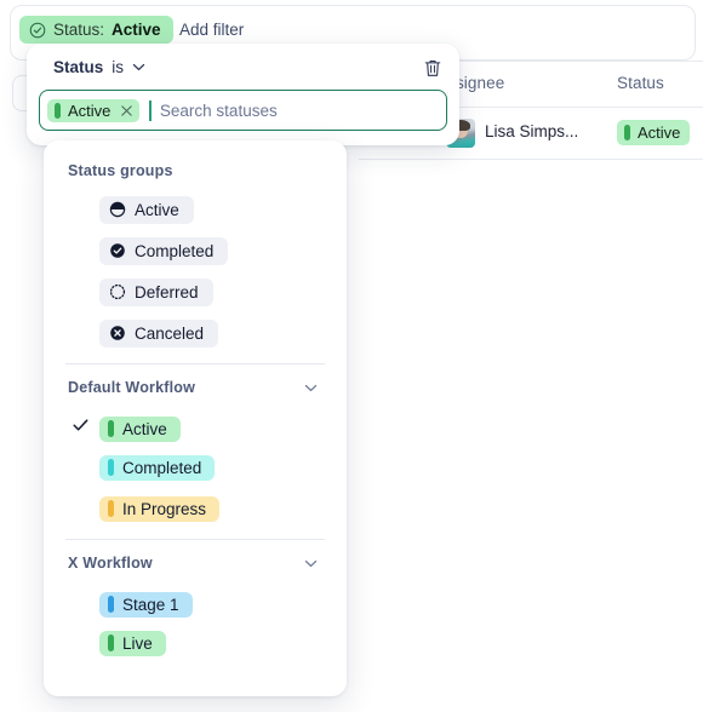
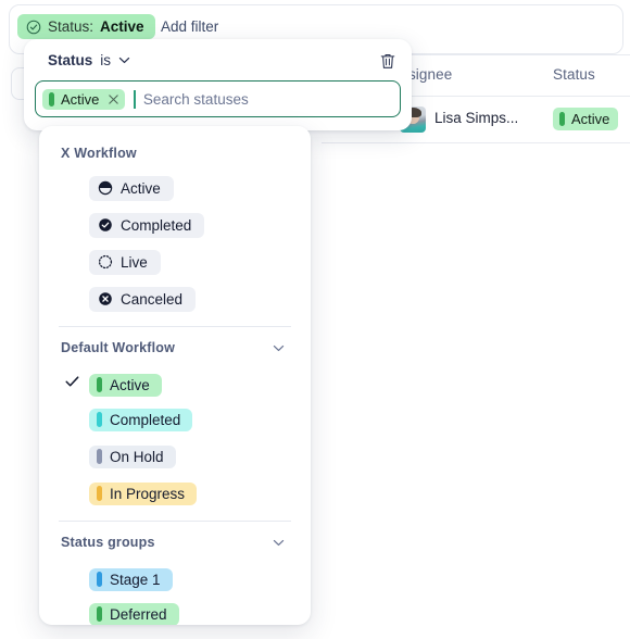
  signee
  Status
  Lisa Simps...
  Active
  Status:
  Active
  Add filter
  Status
  is
  Active
  Search statuses
- Status groups
+ X Workflow
  Active
  Completed
- Deferred
+ Live
  Canceled
  Default Workflow
  Active
  Completed
+ On Hold
  In Progress
- X Workflow
+ Status groups
  Stage 1
- Live
+ Deferred
